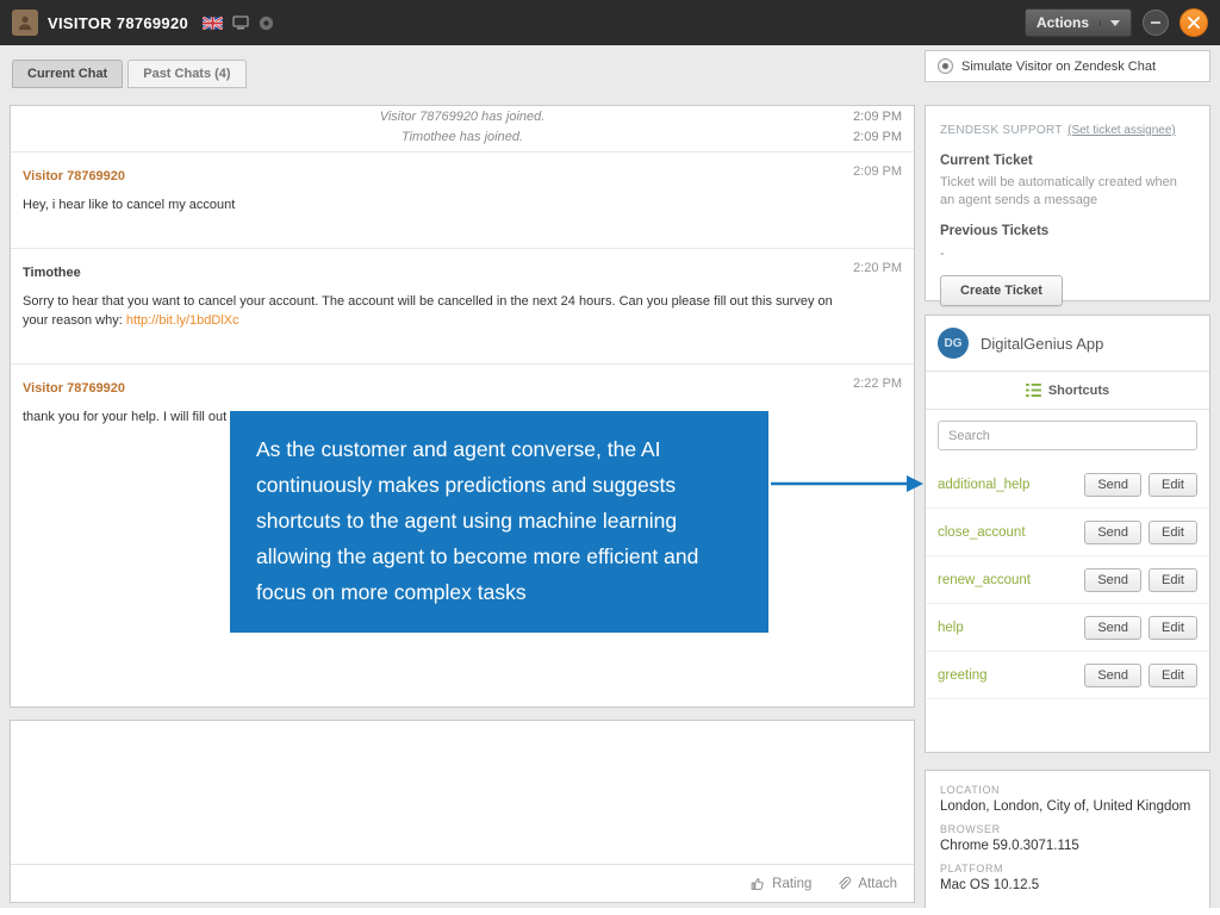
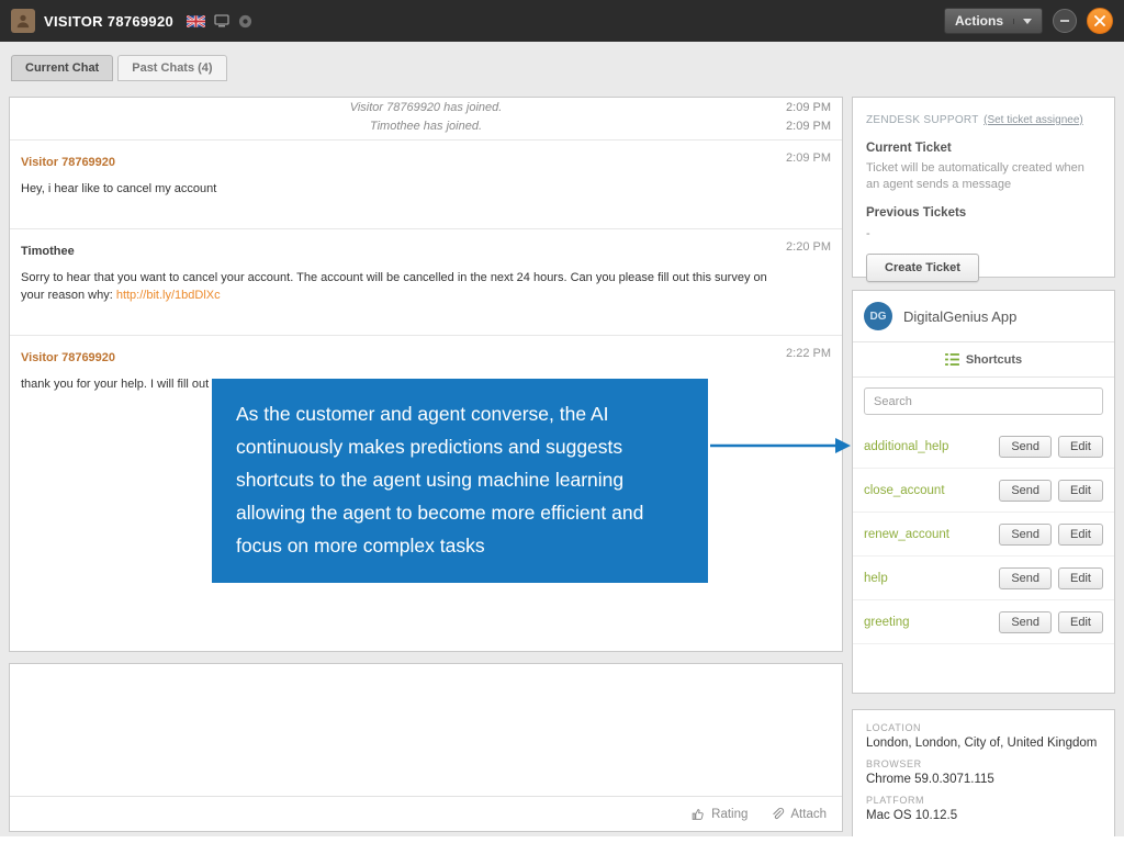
  VISITOR 78769920
  Actions
  Current Chat
  Past Chats (4)
  Visitor 78769920 has joined.
  2:09 PM
  Timothee has joined.
  2:09 PM
  Visitor 78769920
  2:09 PM
  Hey, i hear like to cancel my account
  Timothee
  2:20 PM
  Sorry to hear that you want to cancel your account. The account will be cancelled in the next 24 hours. Can you please fill out this survey on your reason why: http://bit.ly/1bdDlXc
  Visitor 78769920
  2:22 PM
  Rating
  Attach
  As the customer and agent converse, the AI continuously makes predictions and suggests shortcuts to the agent using machine learning allowing the agent to become more efficient and focus on more complex tasks
- Simulate Visitor on Zendesk Chat
  ZENDESK SUPPORT (Set ticket assignee)
  Current Ticket
  Ticket will be automatically created when an agent sends a message
  Previous Tickets
  -
  Create Ticket
  DG
  DigitalGenius App
  Shortcuts
  Search
  additional_help
  Send
  Edit
  close_account
  Send
  Edit
  renew_account
  Send
  Edit
  help
  Send
  Edit
  greeting
  Send
  Edit
  LOCATION
  London, London, City of, United Kingdom
  BROWSER
  Chrome 59.0.3071.115
  PLATFORM
  Mac OS 10.12.5
